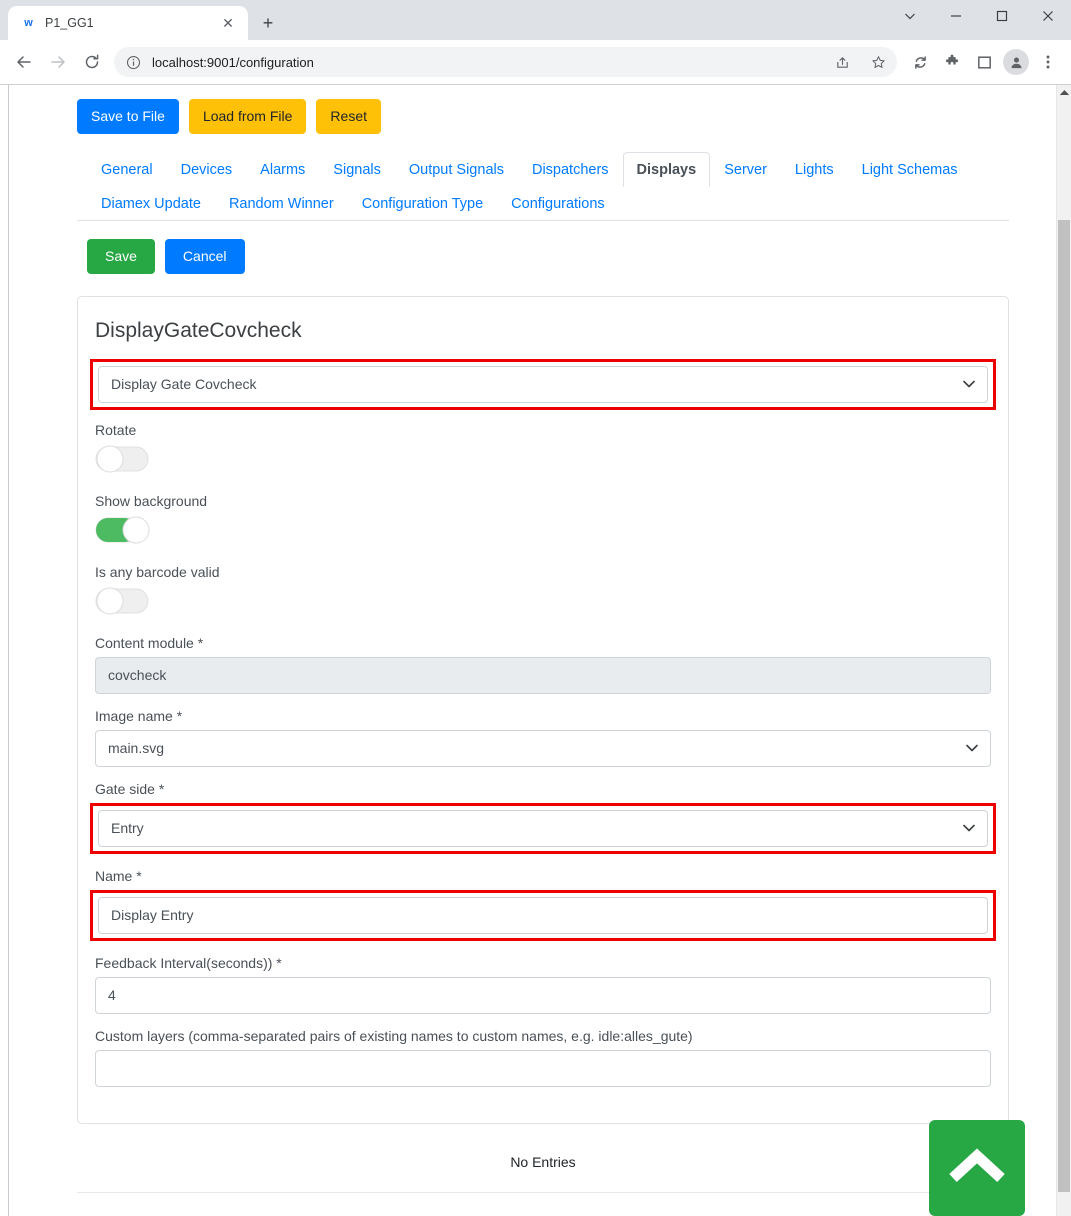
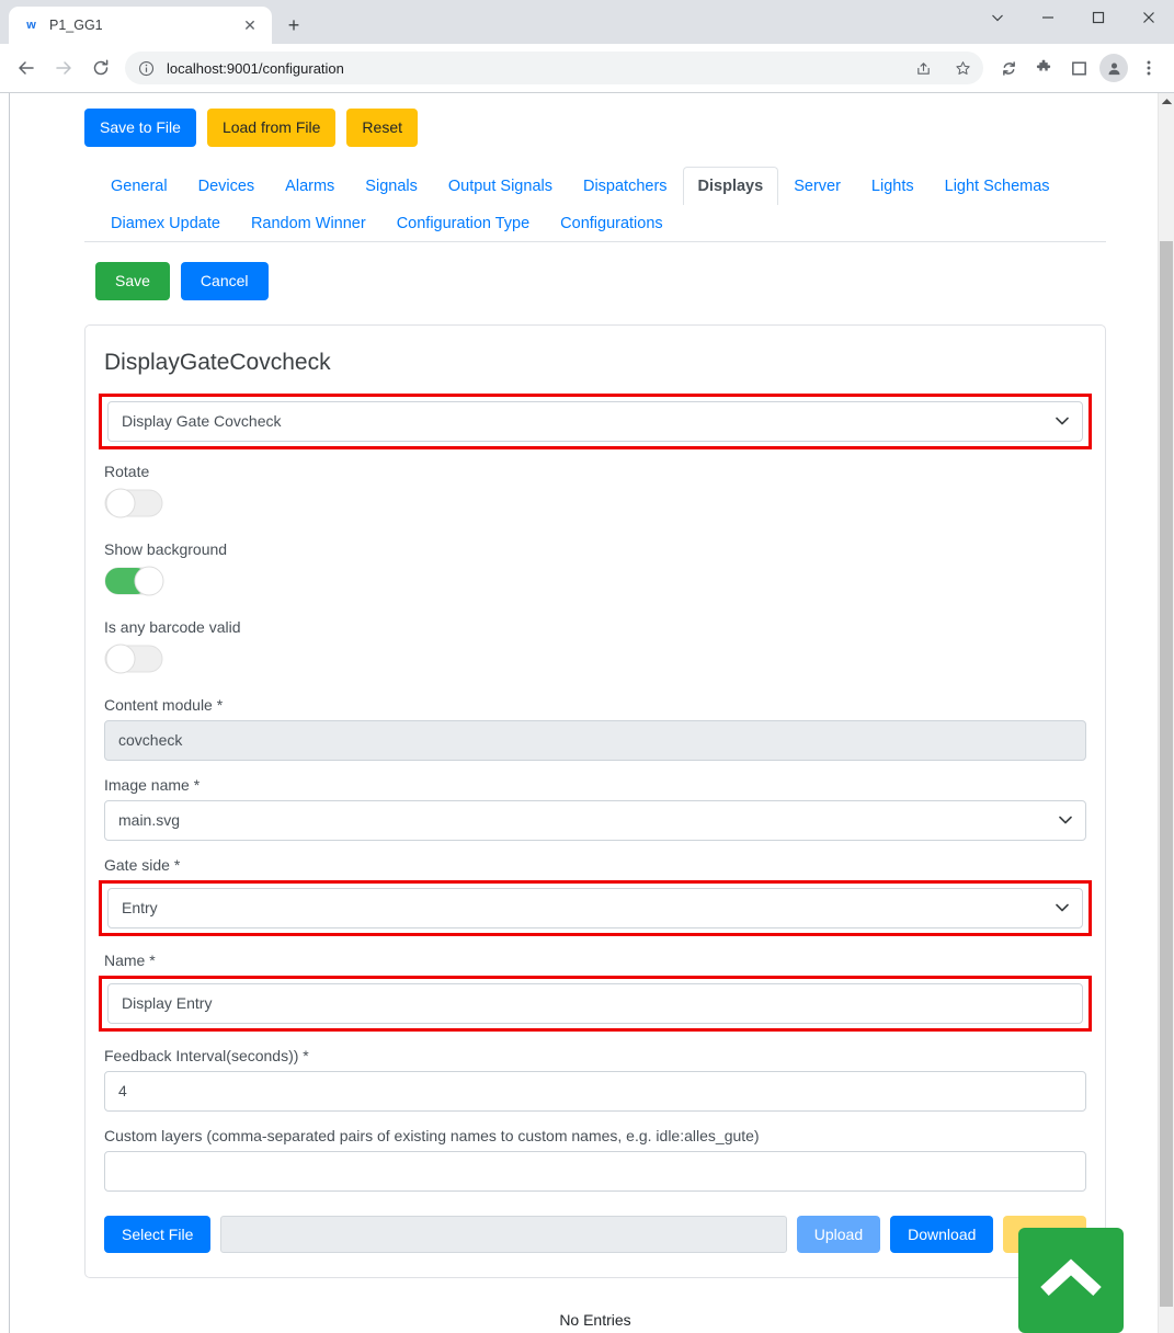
  w
  P1_GG1
  ✕
  +
  localhost:9001/configuration
  Save to File
  Load from File
  Reset
  General
  Devices
  Alarms
  Signals
  Output Signals
  Dispatchers
  Displays
  Server
  Lights
  Light Schemas
  Diamex Update
  Random Winner
  Configuration Type
  Configurations
  Save
  Cancel
  DisplayGateCovcheck
  Display Gate Covcheck
  Rotate
  Show background
  Is any barcode valid
  Content module *
  covcheck
  Image name *
  main.svg
  Gate side *
  Entry
  Name *
  Display Entry
  Feedback Interval(seconds)) *
  4
  Custom layers (comma-separated pairs of existing names to custom names, e.g. idle:alles_gute)
+ Select File
+ Upload
+ Download
  No Entries
